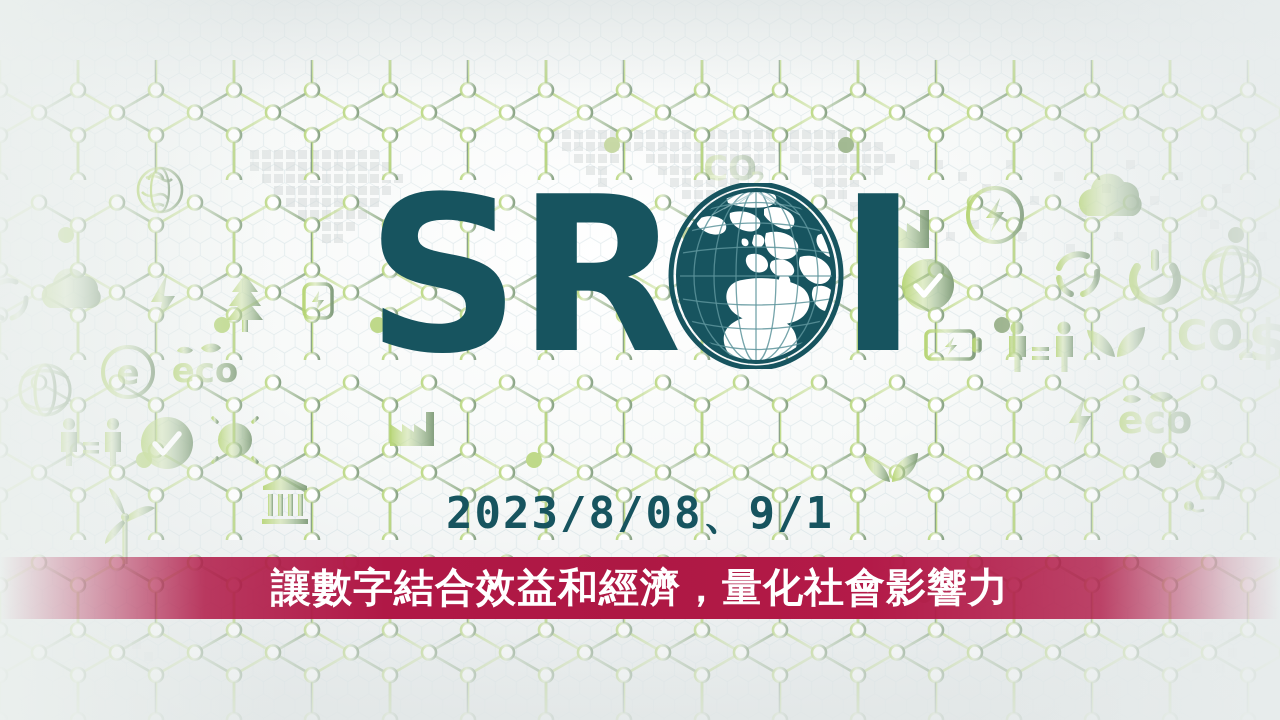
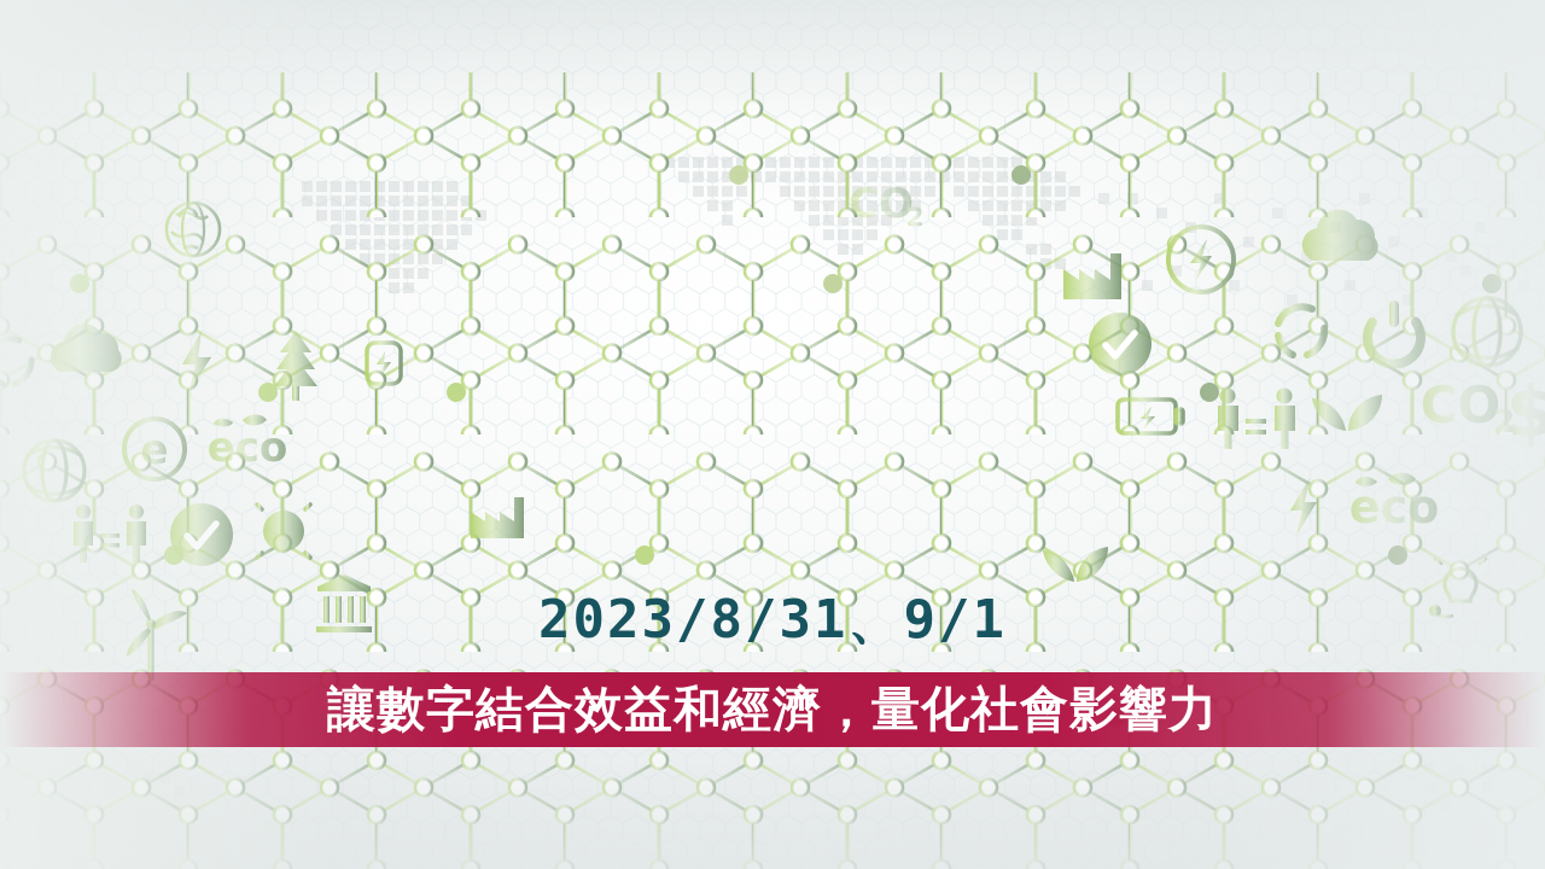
- SR
- I
- 2023/8/08、9/1
+ 2023/8/31、9/1
  讓數字結合效益和經濟，量化社會影響力
